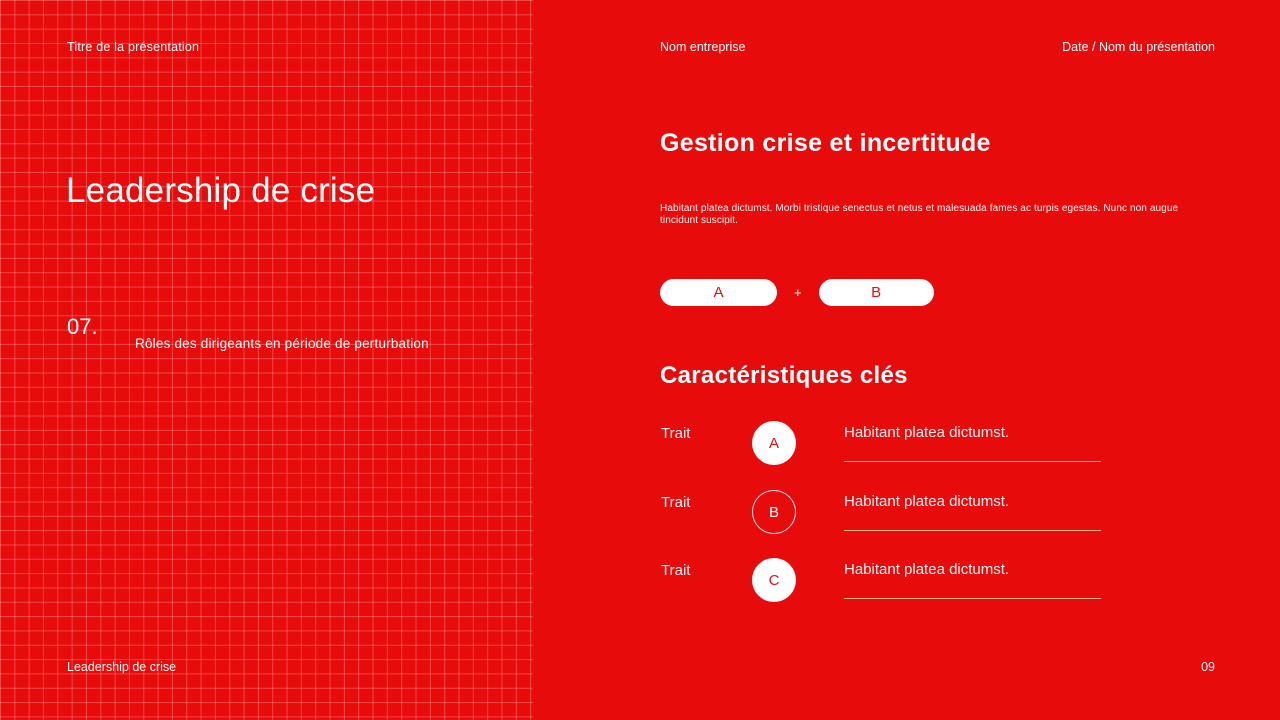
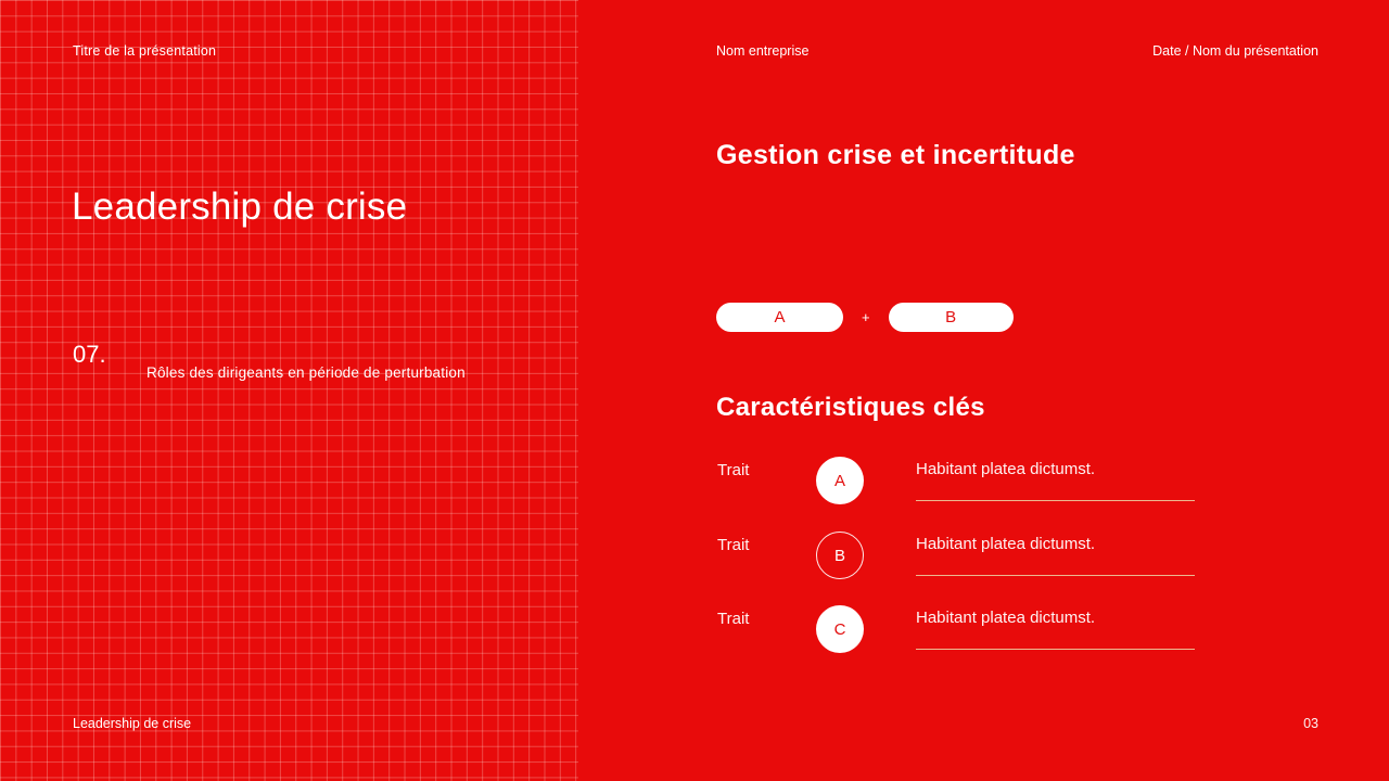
  Titre de la présentation
  Leadership de crise
  07.
  Rôles des dirigeants en période de perturbation
  Leadership de crise
  Nom entreprise
  Date / Nom du présentation
  Gestion crise et incertitude
- Habitant platea dictumst. Morbi tristique senectus et netus et malesuada fames ac turpis egestas. Nunc non augue tincidunt suscipit.
  A
  +
  B
  Caractéristiques clés
  Trait
  A
  Habitant platea dictumst.
  Trait
  B
  Habitant platea dictumst.
  Trait
  C
  Habitant platea dictumst.
- 09
+ 03
